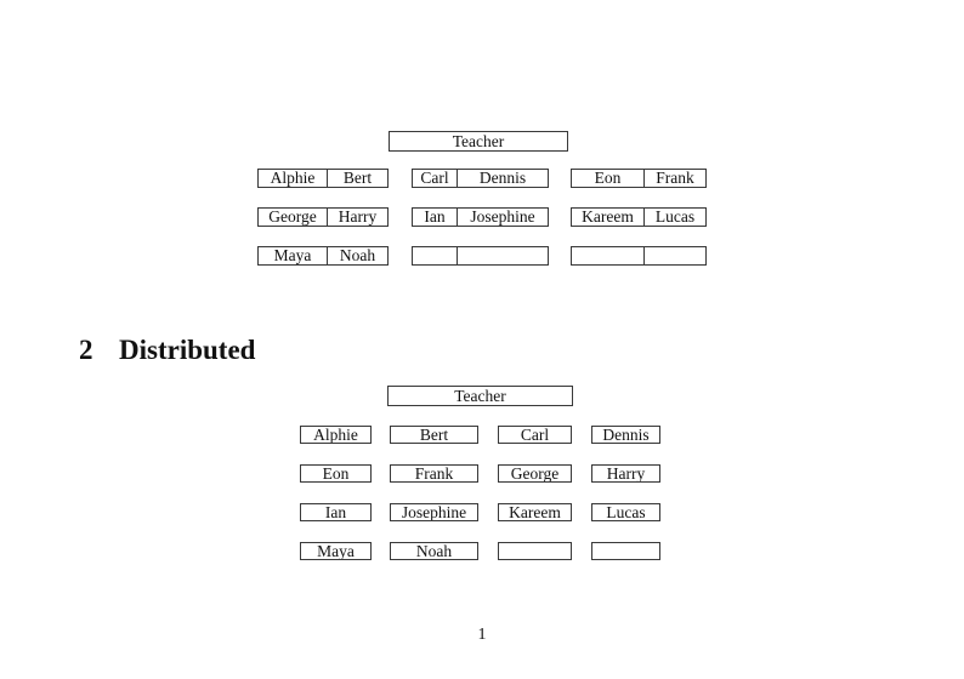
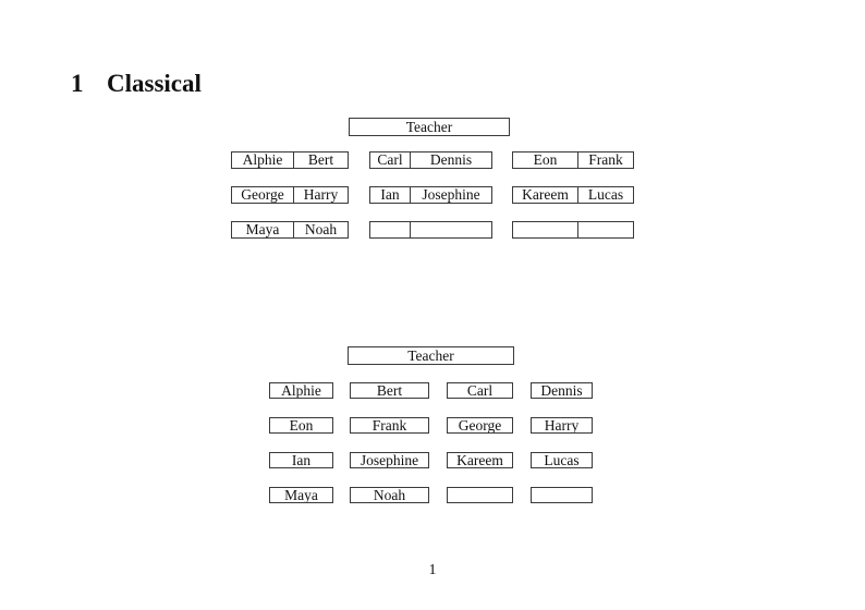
+ 1 Classical
  Teacher
  Alphie
  Bert
  Carl
  Dennis
  Eon
  Frank
  George
  Harry
  Ian
  Josephine
  Kareem
  Lucas
  Maya
  Noah
- 2 Distributed
  Teacher
  Alphie
  Bert
  Carl
  Dennis
  Eon
  Frank
  George
  Harry
  Ian
  Josephine
  Kareem
  Lucas
  Maya
  Noah
  1
